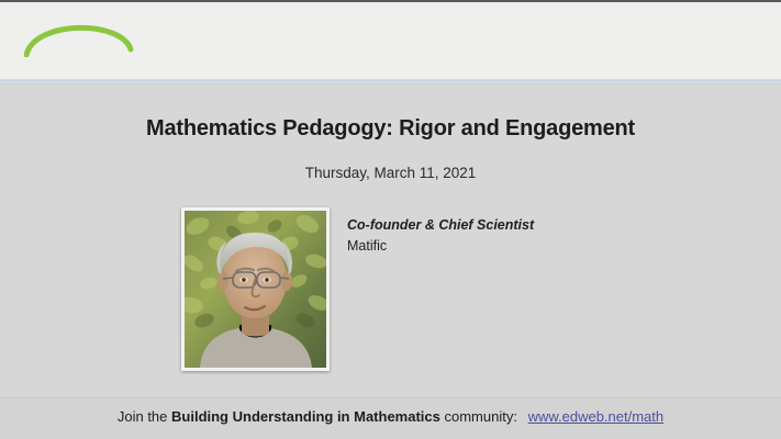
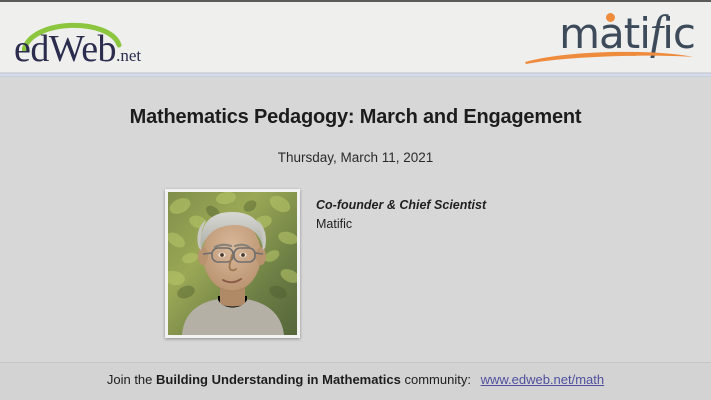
+ edWeb.net
+ matific
- Mathematics Pedagogy: Rigor and Engagement
+ Mathematics Pedagogy: March and Engagement
  Thursday, March 11, 2021
  Co-founder & Chief Scientist
  Matific
  Join the Building Understanding in Mathematics community: www.edweb.net/math
